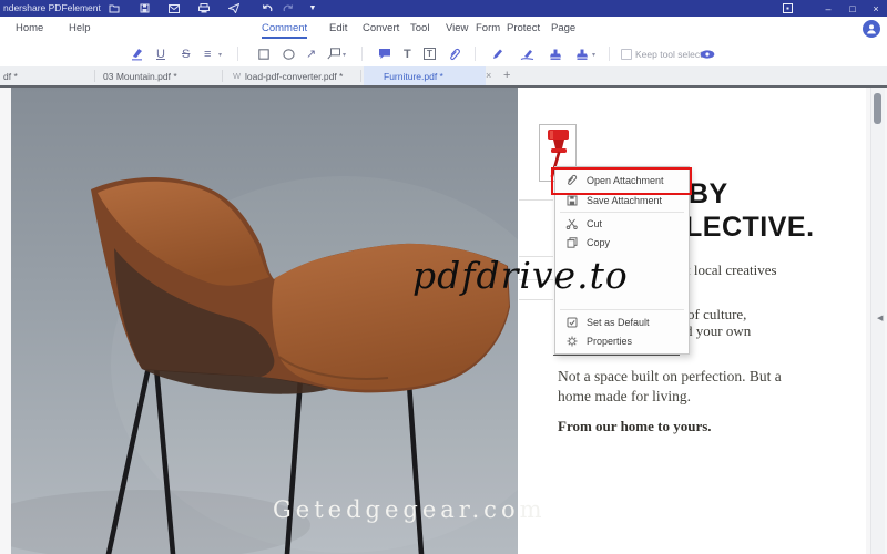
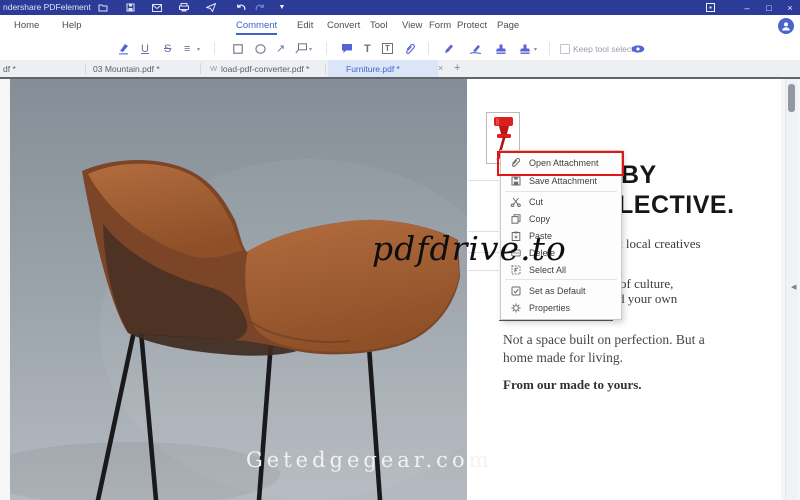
  ndershare PDFelement
  –
  □
  ×
  Home
  Help
  Comment
  Edit
  Convert
  Tool
  View
  Form
  Protect
  Page
  U
  S
  ≡
  ↗
  T
  T
  Keep tool selec
  df *
  03 Mountain.pdf *
  W
  load-pdf-converter.pdf *
  Furniture.pdf *
  ×
  +
  BY
  LECTIVE.
  local creatives
  of culture,
  your own
  Not a space built on perfection. But a
  home made for living.
- From our home to yours.
+ From our made to yours.
  Open Attachment
  Save Attachment
  Cut
  Copy
+ Paste
+ Delete
+ Select All
  Set as Default
  Properties
  pdfdrive.to
  Getedgegear.com
